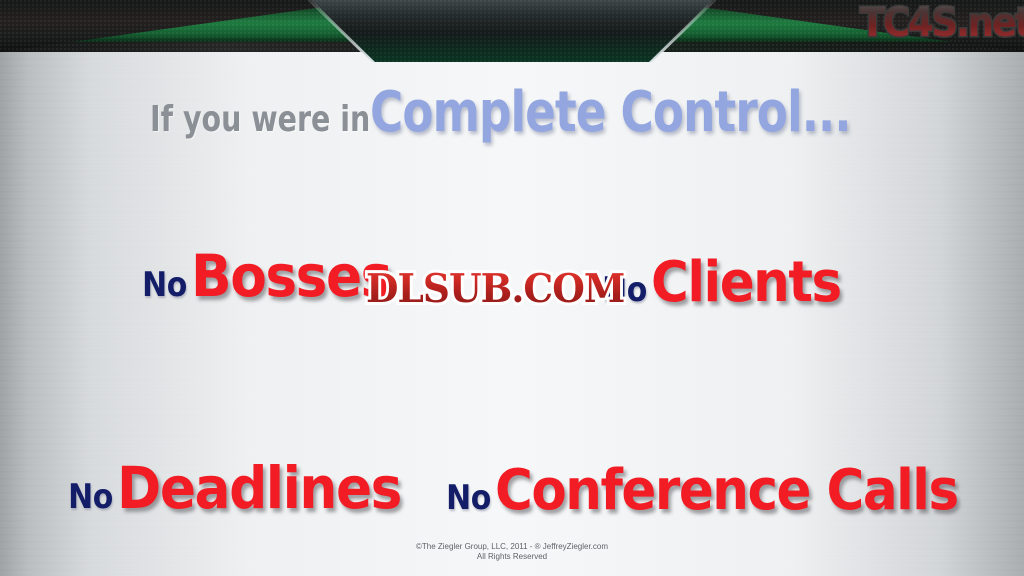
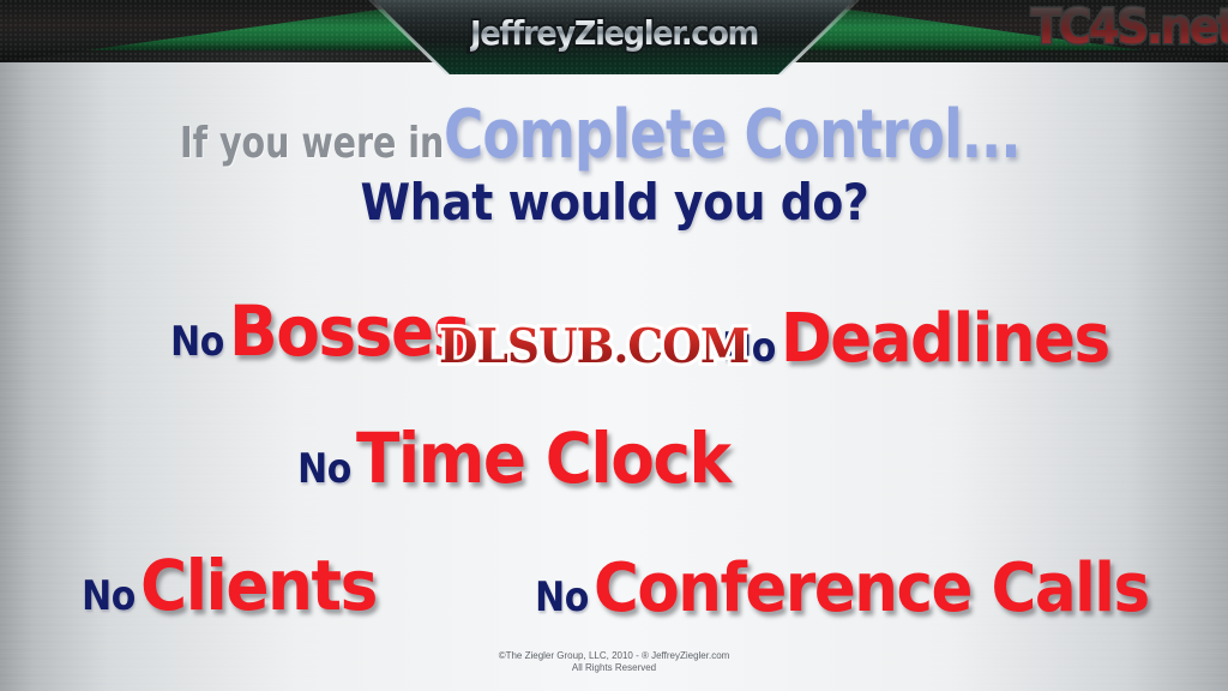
+ JeffreyZiegler.com
  TC4S.net
  If you were in Complete Control...
+ What would you do?
  NoBosse
- oClients
+ oDeadlines
+ NoTime Clock
- NoDeadlines
+ NoClients
  NoConference Calls
  DLSUB.COM
- ©The Ziegler Group, LLC, 2011 - ® JeffreyZiegler.com
+ ©The Ziegler Group, LLC, 2010 - ® JeffreyZiegler.com
  All Rights Reserved
